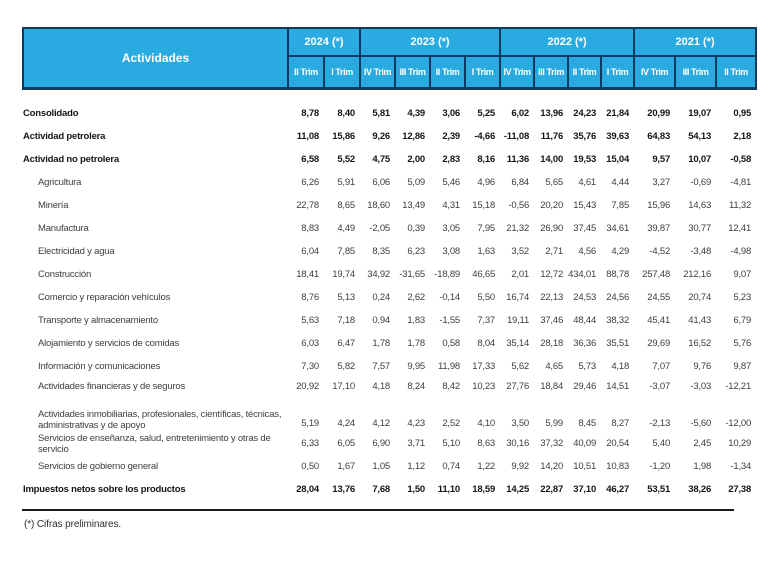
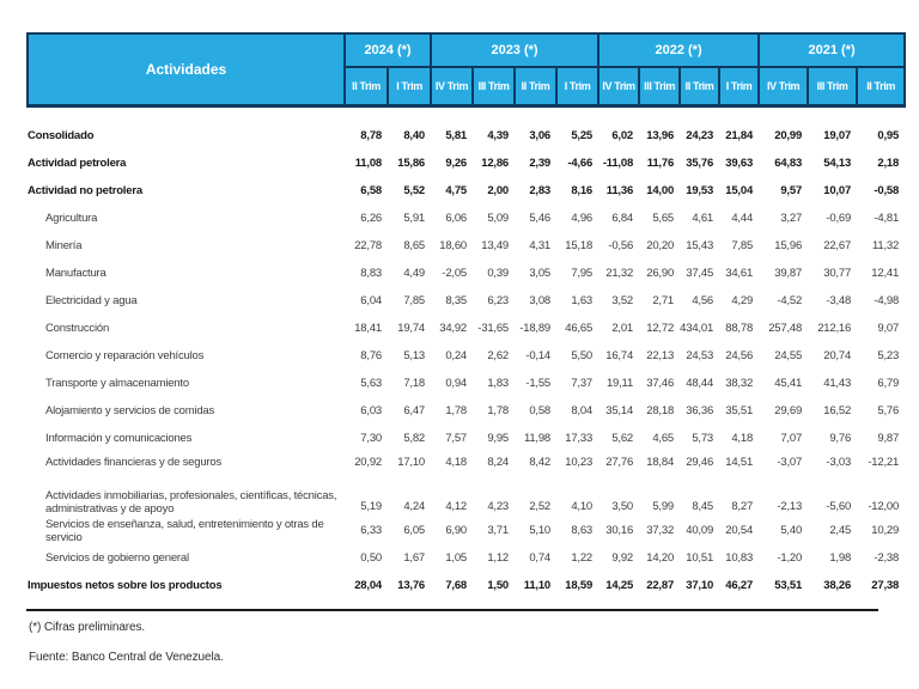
  Actividades	2024 (*)	2023 (*)	2022 (*)	2021 (*)
  II Trim	I Trim	IV Trim	III Trim	II Trim	I Trim	IV Trim	III Trim	II Trim	I Trim	IV Trim	III Trim	II Trim
  Consolidado	8,78	8,40	5,81	4,39	3,06	5,25	6,02	13,96	24,23	21,84	20,99	19,07	0,95
  Actividad petrolera	11,08	15,86	9,26	12,86	2,39	-4,66	-11,08	11,76	35,76	39,63	64,83	54,13	2,18
  Actividad no petrolera	6,58	5,52	4,75	2,00	2,83	8,16	11,36	14,00	19,53	15,04	9,57	10,07	-0,58
  Agricultura	6,26	5,91	6,06	5,09	5,46	4,96	6,84	5,65	4,61	4,44	3,27	-0,69	-4,81
- Minería	22,78	8,65	18,60	13,49	4,31	15,18	-0,56	20,20	15,43	7,85	15,96	14,63	11,32
+ Minería	22,78	8,65	18,60	13,49	4,31	15,18	-0,56	20,20	15,43	7,85	15,96	22,67	11,32
  Manufactura	8,83	4,49	-2,05	0,39	3,05	7,95	21,32	26,90	37,45	34,61	39,87	30,77	12,41
  Electricidad y agua	6,04	7,85	8,35	6,23	3,08	1,63	3,52	2,71	4,56	4,29	-4,52	-3,48	-4,98
  Construcción	18,41	19,74	34,92	-31,65	-18,89	46,65	2,01	12,72	434,01	88,78	257,48	212,16	9,07
  Comercio y reparación vehículos	8,76	5,13	0,24	2,62	-0,14	5,50	16,74	22,13	24,53	24,56	24,55	20,74	5,23
  Transporte y almacenamiento	5,63	7,18	0,94	1,83	-1,55	7,37	19,11	37,46	48,44	38,32	45,41	41,43	6,79
  Alojamiento y servicios de comidas	6,03	6,47	1,78	1,78	0,58	8,04	35,14	28,18	36,36	35,51	29,69	16,52	5,76
  Información y comunicaciones	7,30	5,82	7,57	9,95	11,98	17,33	5,62	4,65	5,73	4,18	7,07	9,76	9,87
  Actividades financieras y de seguros	20,92	17,10	4,18	8,24	8,42	10,23	27,76	18,84	29,46	14,51	-3,07	-3,03	-12,21
  Actividades inmobiliarias, profesionales, científicas, técnicas, administrativas y de apoyo	5,19	4,24	4,12	4,23	2,52	4,10	3,50	5,99	8,45	8,27	-2,13	-5,60	-12,00
  Servicios de enseñanza, salud, entretenimiento y otras de servicio	6,33	6,05	6,90	3,71	5,10	8,63	30,16	37,32	40,09	20,54	5,40	2,45	10,29
- Servicios de gobierno general	0,50	1,67	1,05	1,12	0,74	1,22	9,92	14,20	10,51	10,83	-1,20	1,98	-1,34
+ Servicios de gobierno general	0,50	1,67	1,05	1,12	0,74	1,22	9,92	14,20	10,51	10,83	-1,20	1,98	-2,38
  Impuestos netos sobre los productos	28,04	13,76	7,68	1,50	11,10	18,59	14,25	22,87	37,10	46,27	53,51	38,26	27,38
  (*) Cifras preliminares.
+ Fuente: Banco Central de Venezuela.
